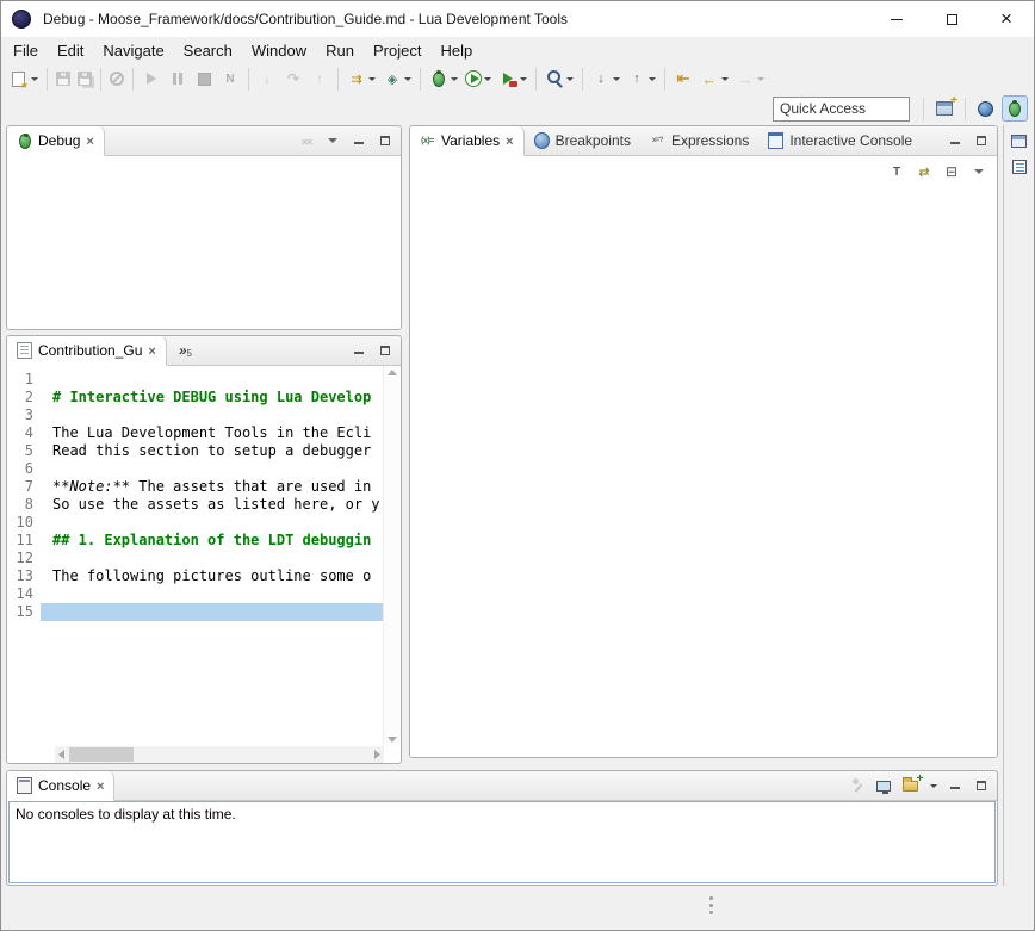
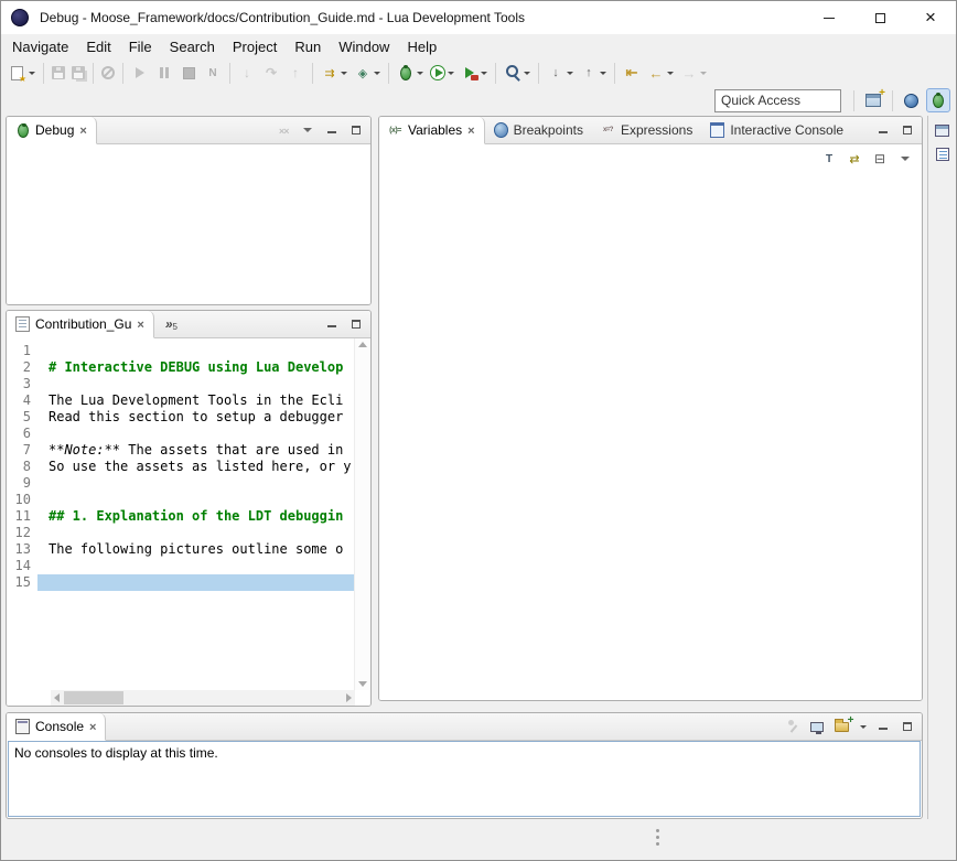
  Debug - Moose_Framework/docs/Contribution_Guide.md - Lua Development Tools
- File
+ Navigate
  Edit
- Navigate
+ File
  Search
- Window
+ Project
  Run
- Project
+ Window
  Help
  Quick Access
  Debug
  Variables
  Breakpoints
  Expressions
  Interactive Console
  Contribution_Gu
  5
  1
  2
  # Interactive DEBUG using Lua Develop
  3
  4
  The Lua Development Tools in the Ecli
  5
  Read this section to setup a debugger
  6
  7
  **Note:** The assets that are used in
  8
  So use the assets as listed here, or y
+ 9
  10
  11
  ## 1. Explanation of the LDT debuggin
  12
  13
  The following pictures outline some o
  14
  15
  Console
  No consoles to display at this time.
